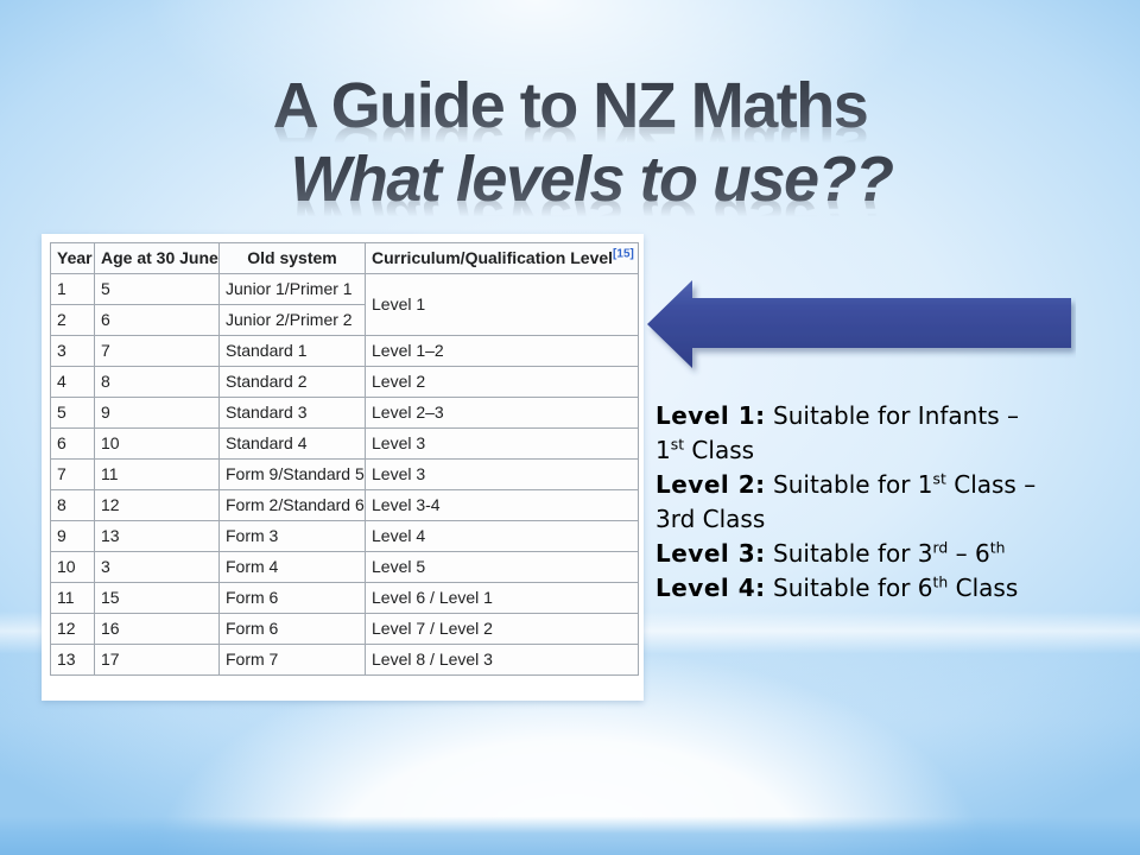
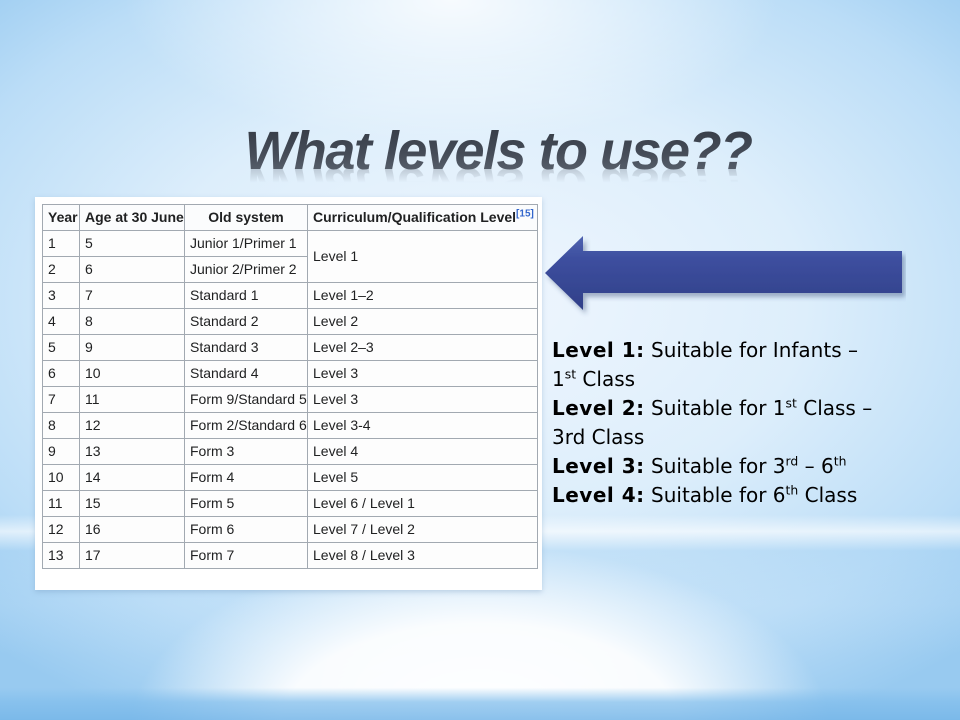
- A Guide to NZ Maths
  What levels to use??
  Year	Age at 30 June	Old system	Curriculum/Qualification Level[15]
  1	5	Junior 1/Primer 1	Level 1
  2	6	Junior 2/Primer 2
  3	7	Standard 1	Level 1–2
  4	8	Standard 2	Level 2
  5	9	Standard 3	Level 2–3
  6	10	Standard 4	Level 3
  7	11	Form 9/Standard 5	Level 3
  8	12	Form 2/Standard 6	Level 3-4
  9	13	Form 3	Level 4
- 10	3	Form 4	Level 5
+ 10	14	Form 4	Level 5
- 11	15	Form 6	Level 6 / Level 1
+ 11	15	Form 5	Level 6 / Level 1
  12	16	Form 6	Level 7 / Level 2
  13	17	Form 7	Level 8 / Level 3
  Level 1: Suitable for Infants –
  1st Class
  Level 2: Suitable for 1st Class –
  3rd Class
  Level 3: Suitable for 3rd – 6th
  Level 4: Suitable for 6th Class
